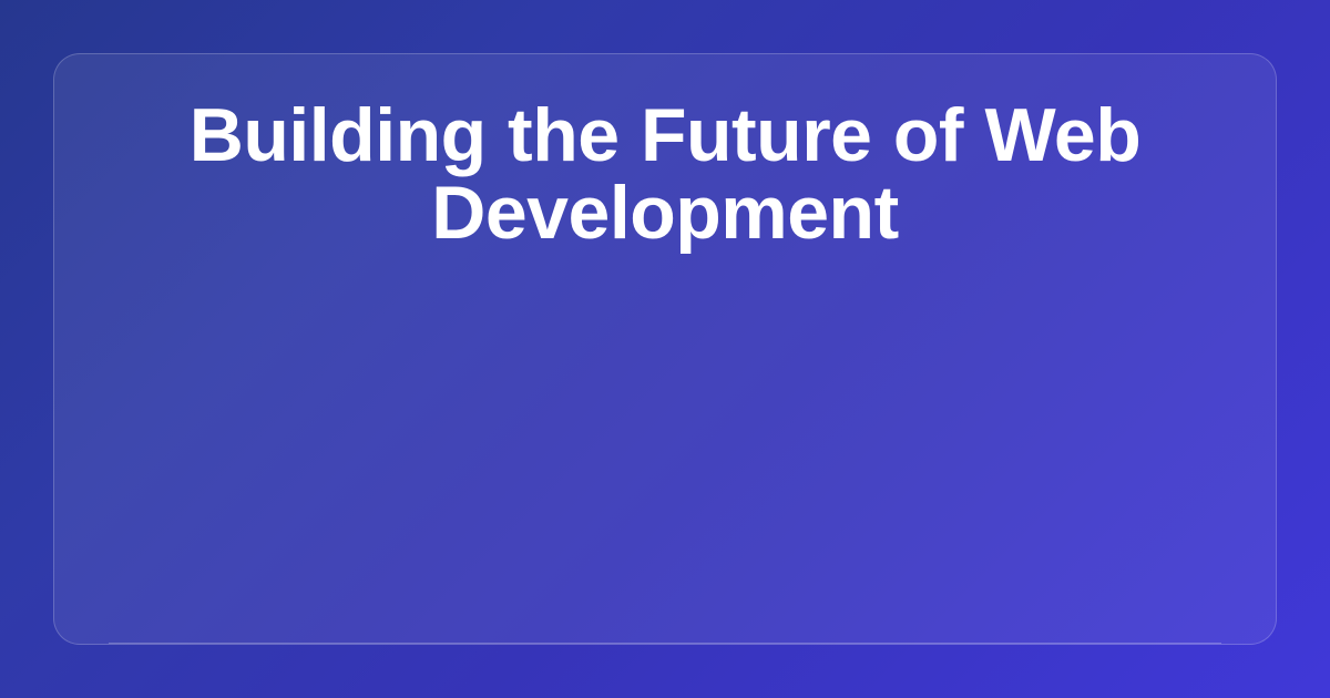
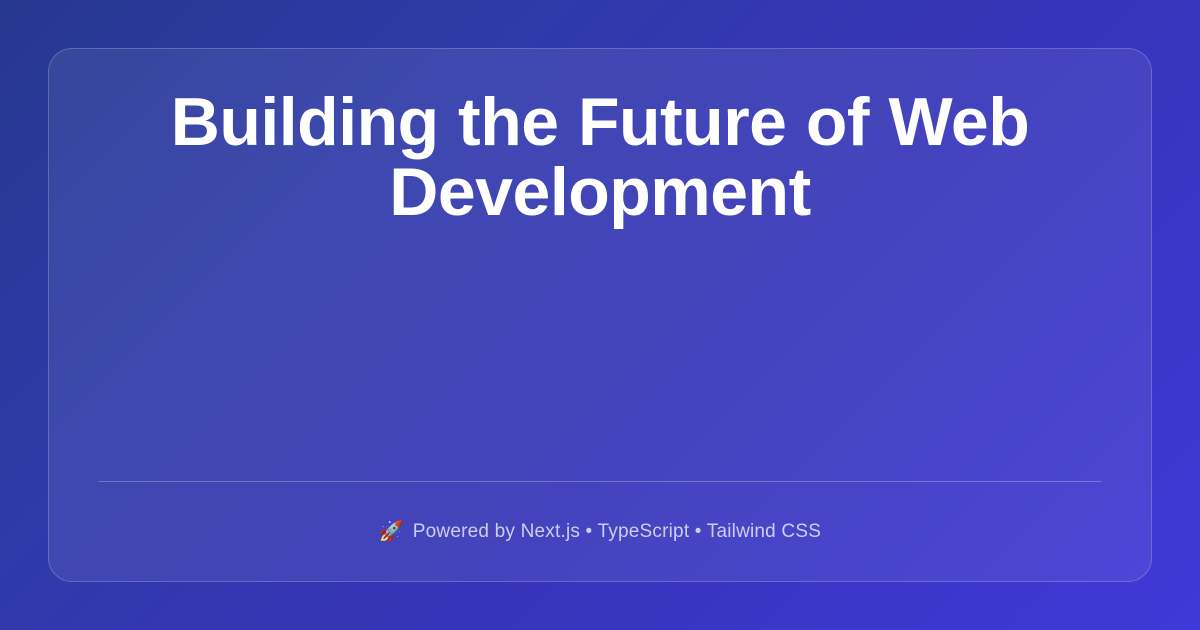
  Building the Future of Web Development
+ 🚀
+ Powered by Next.js • TypeScript • Tailwind CSS
